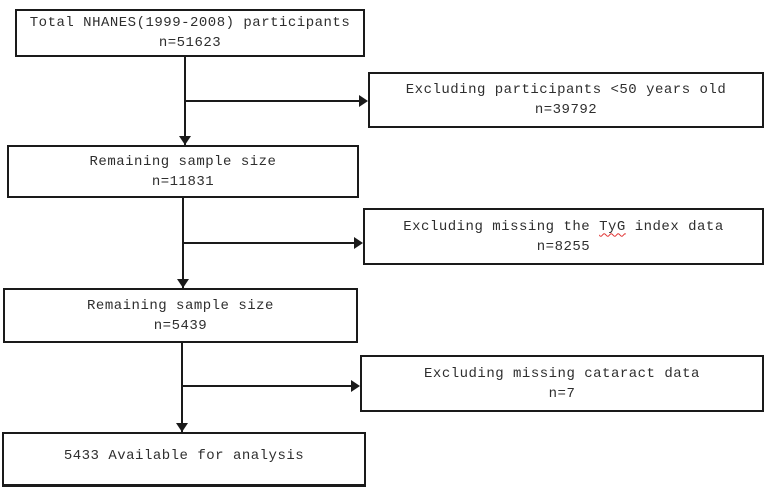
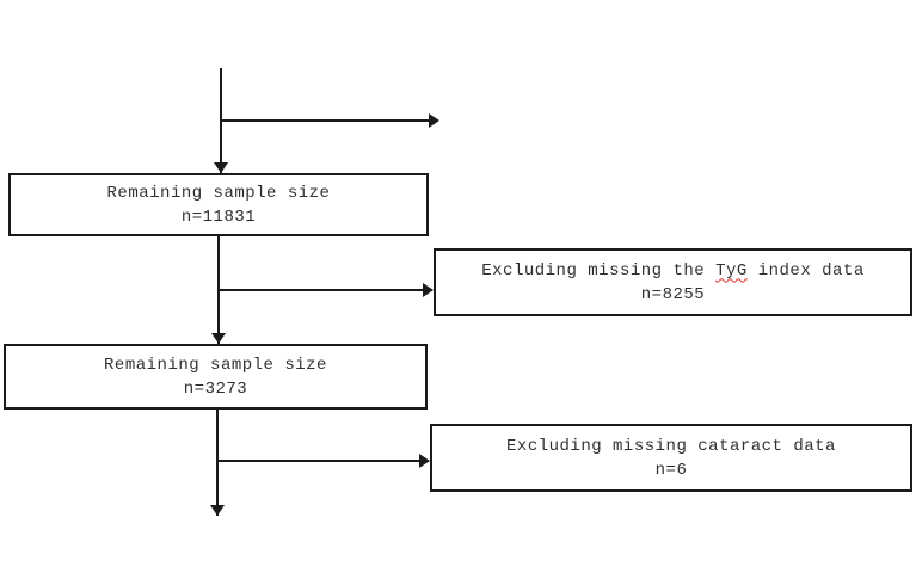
- Total NHANES(1999-2008) participants
- n=51623
  Remaining sample size
  n=11831
  Remaining sample size
- n=5439
+ n=3273
- 5433 Available for analysis
- Excluding participants <50 years old
- n=39792
  Excluding missing the TyG index data
  n=8255
  Excluding missing cataract data
- n=7
+ n=6
